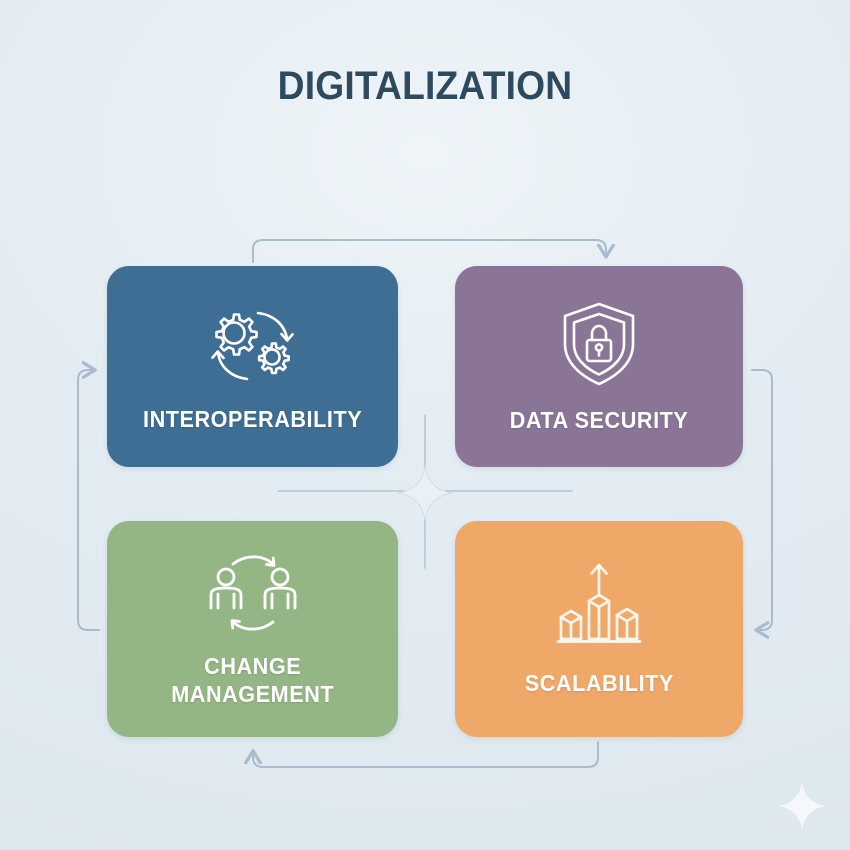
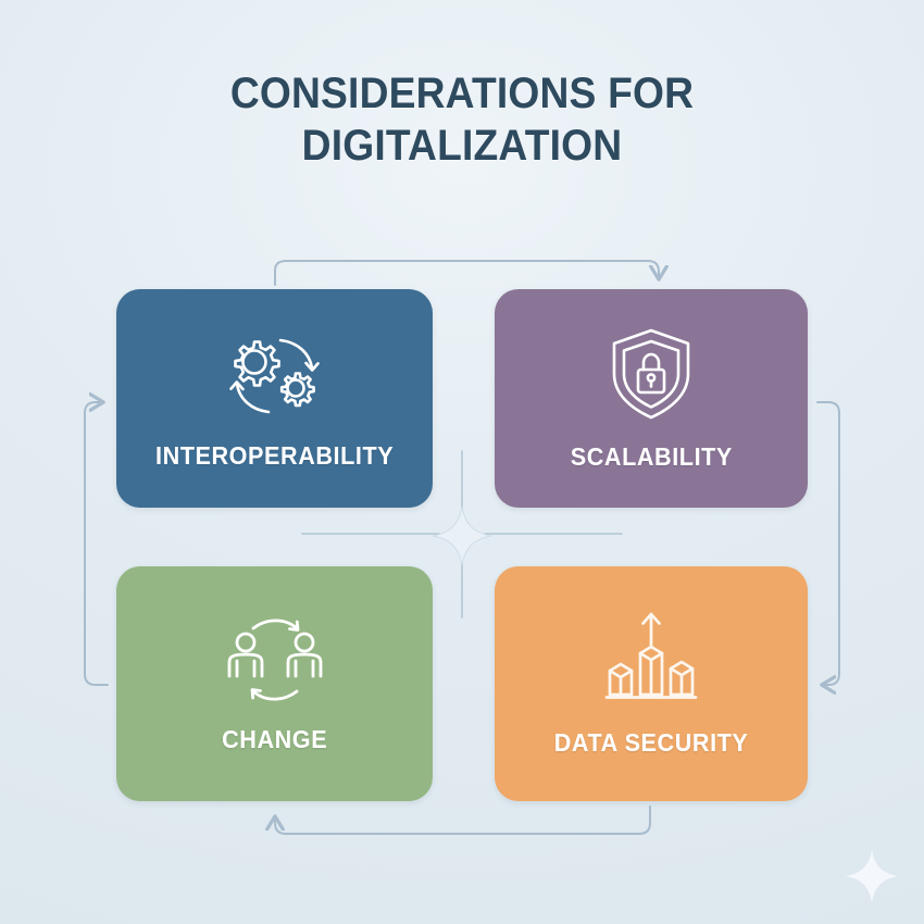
+ CONSIDERATIONS FOR
  DIGITALIZATION
  INTEROPERABILITY
- DATA SECURITY
+ SCALABILITY
  CHANGE
- MANAGEMENT
- SCALABILITY
+ DATA SECURITY
